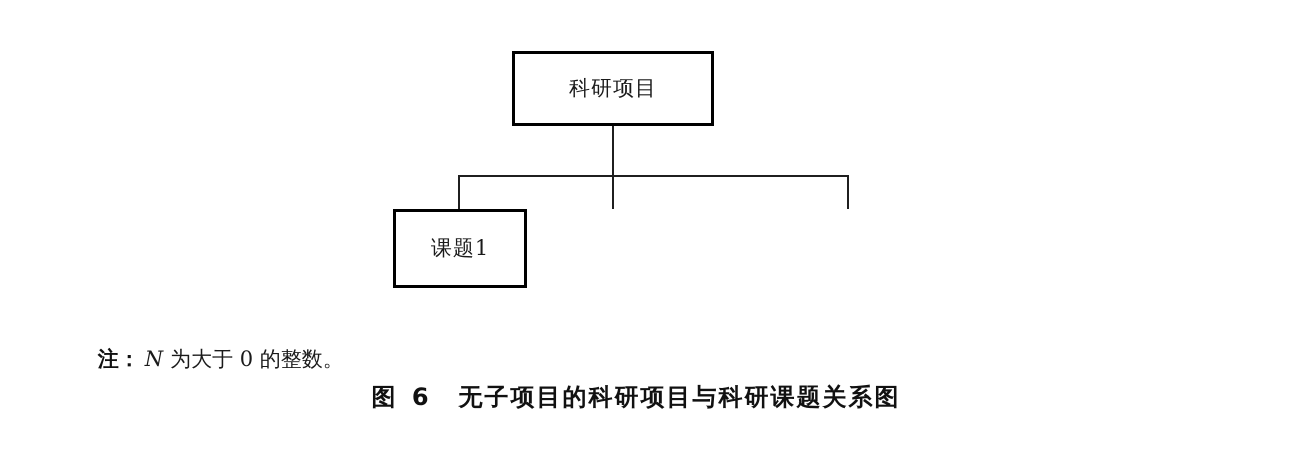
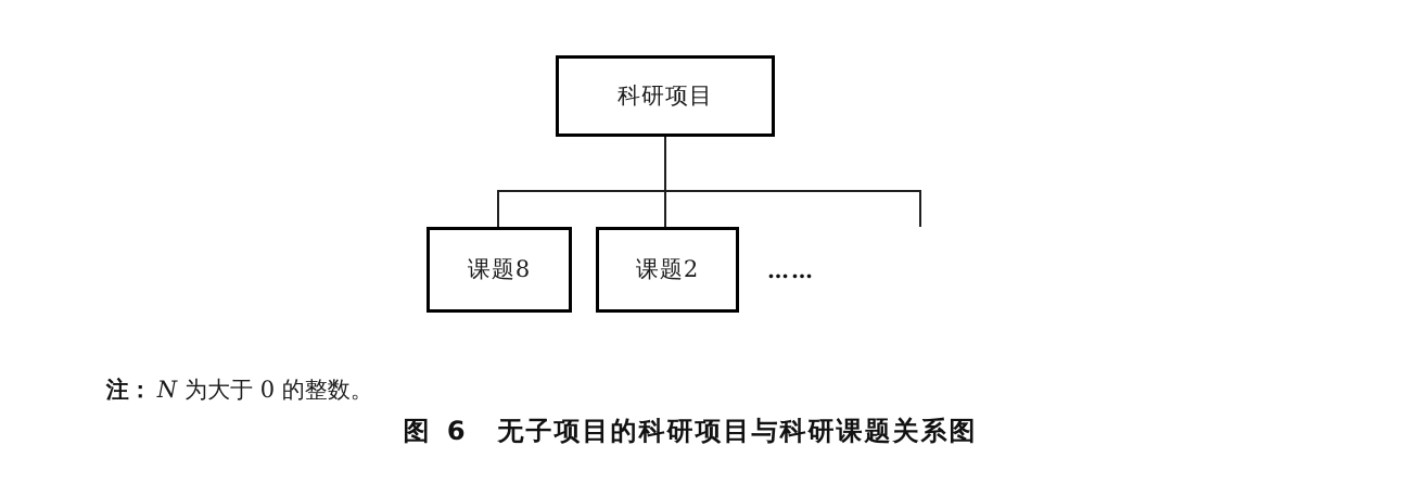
  科研项目
- 课题1
+ 课题8
+ 课题2
+ ……
  注： N 为大于 0 的整数。
  图 6 无子项目的科研项目与科研课题关系图
